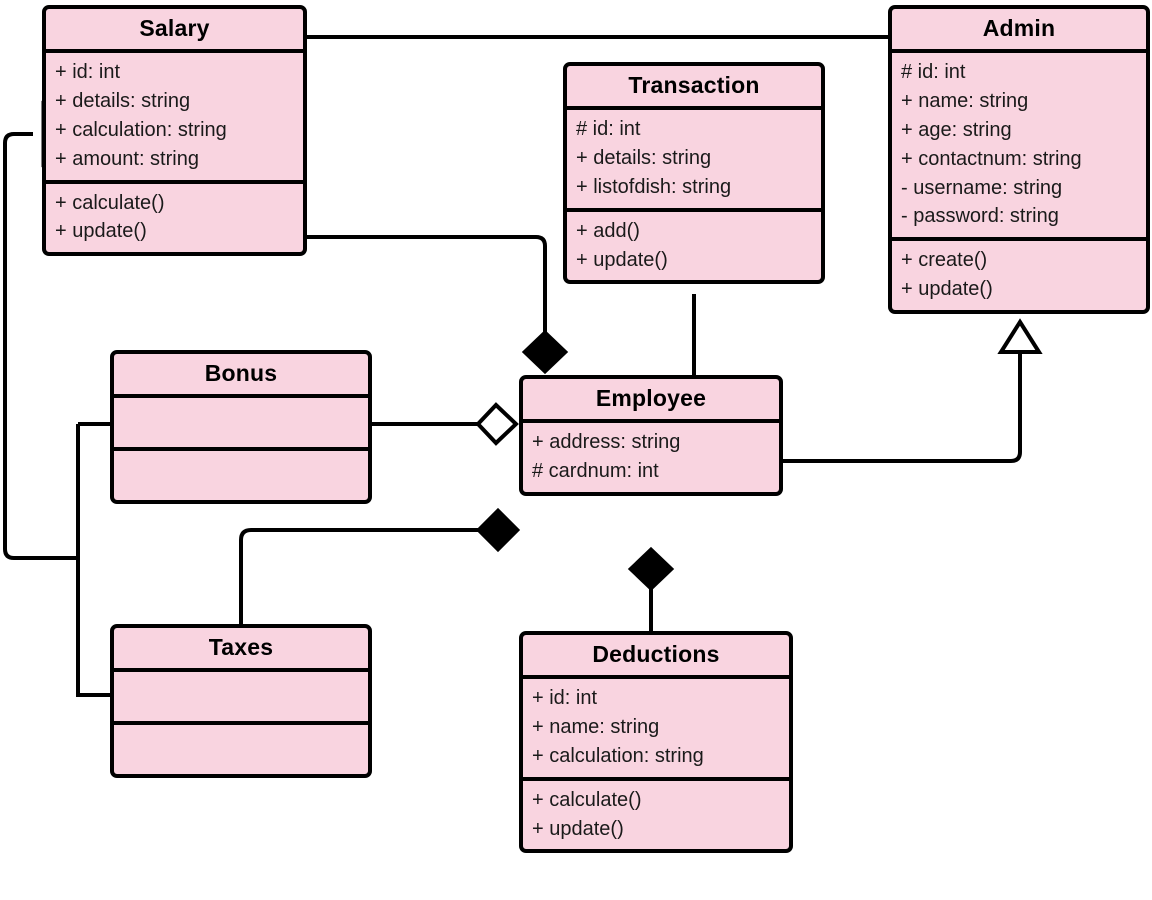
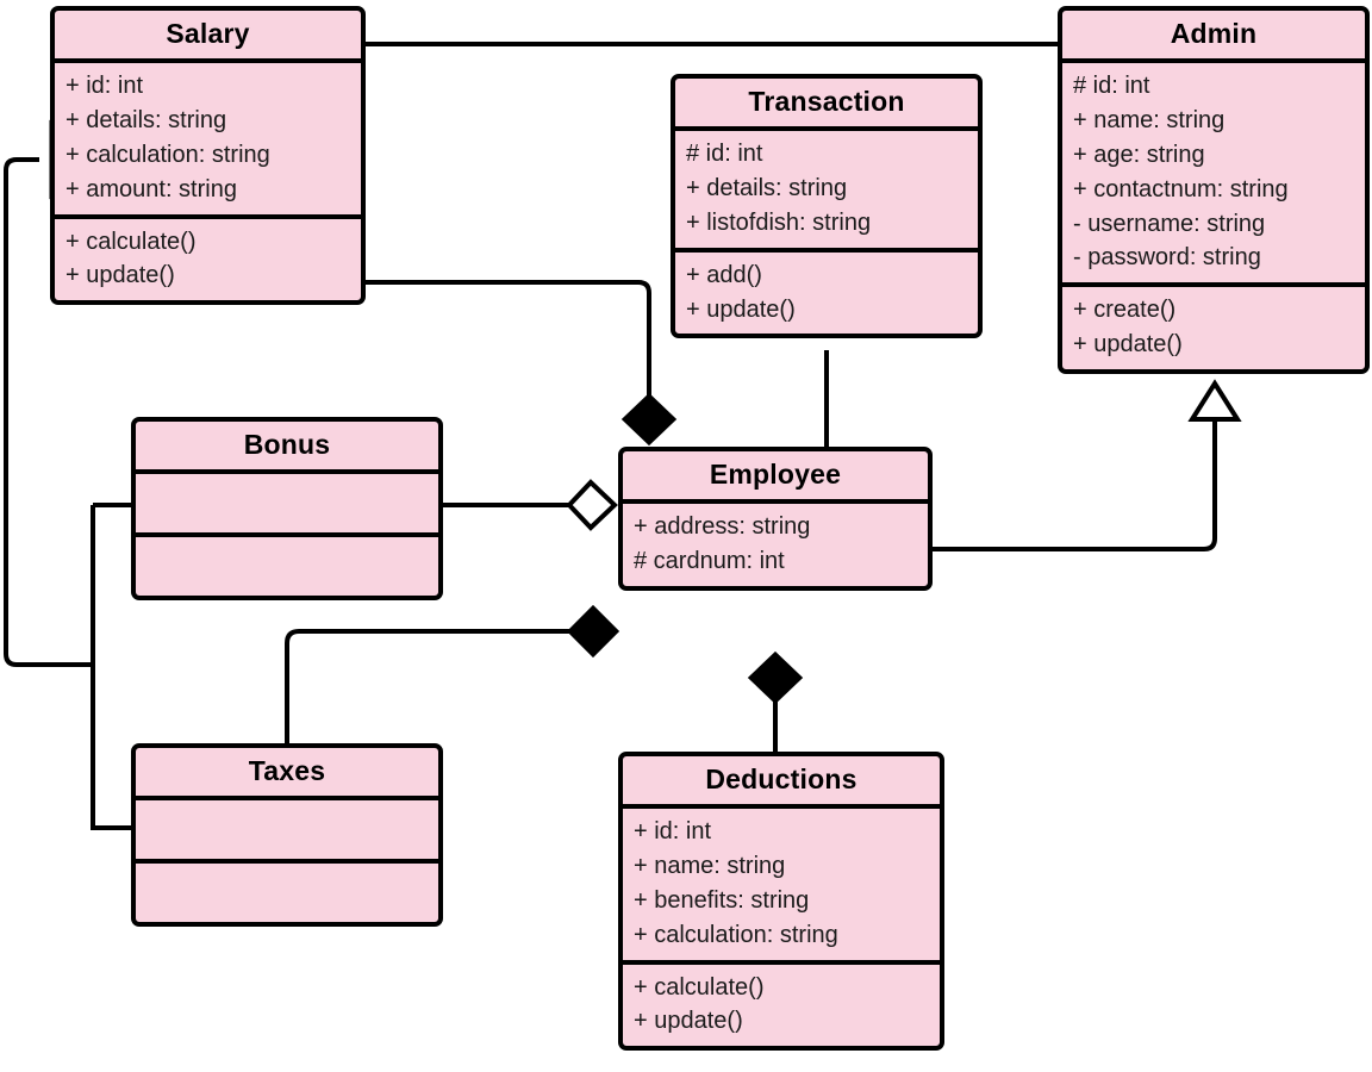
  Salary
  + id: int
  + details: string
  + calculation: string
  + amount: string
  + calculate()
  + update()
  Transaction
  # id: int
  + details: string
  + listofdish: string
  + add()
  + update()
  Admin
  # id: int
  + name: string
  + age: string
  + contactnum: string
  - username: string
  - password: string
  + create()
  + update()
  Bonus
  Employee
  + address: string
  # cardnum: int
  Taxes
  Deductions
  + id: int
  + name: string
+ + benefits: string
  + calculation: string
  + calculate()
  + update()
